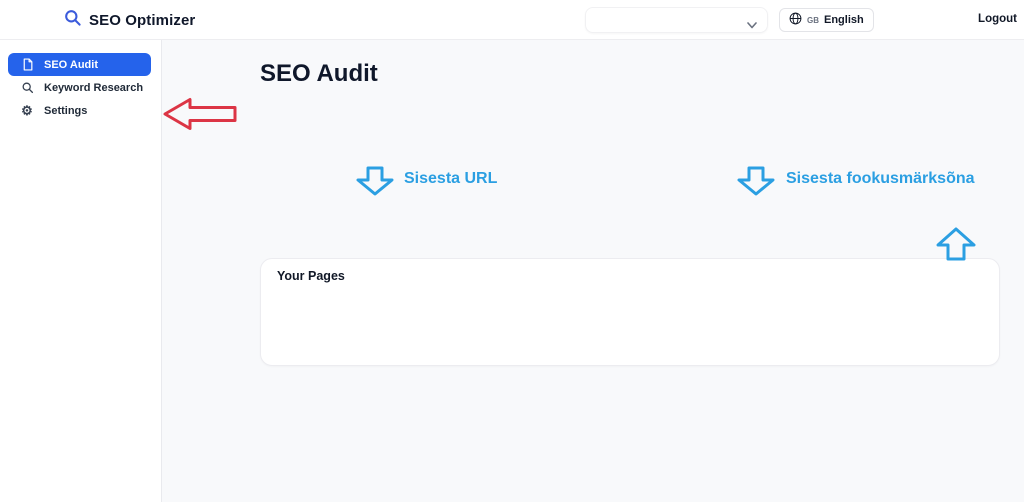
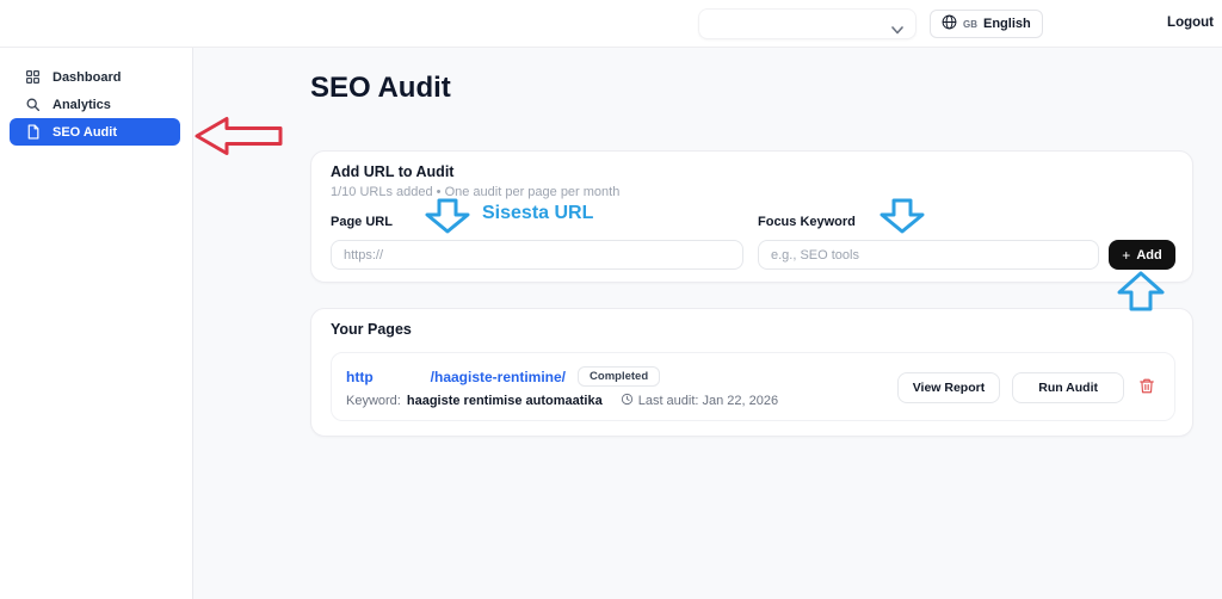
- SEO Optimizer
  GB
  English
  Logout
+ Dashboard
+ Analytics
  SEO Audit
- Keyword Research
- ⚙
- Settings
  SEO Audit
+ Add URL to Audit
+ 1/10 URLs added • One audit per page per month
+ Page URL
+ https://
+ Focus Keyword
+ e.g., SEO tools
+ +
+ Add
  Your Pages
+ http
+ /haagiste-rentimine/
+ Completed
+ Keyword:
+ haagiste rentimise automaatika
+ Last audit: Jan 22, 2026
+ View Report
+ Run Audit
  Sisesta URL
- Sisesta fookusmärksõna
